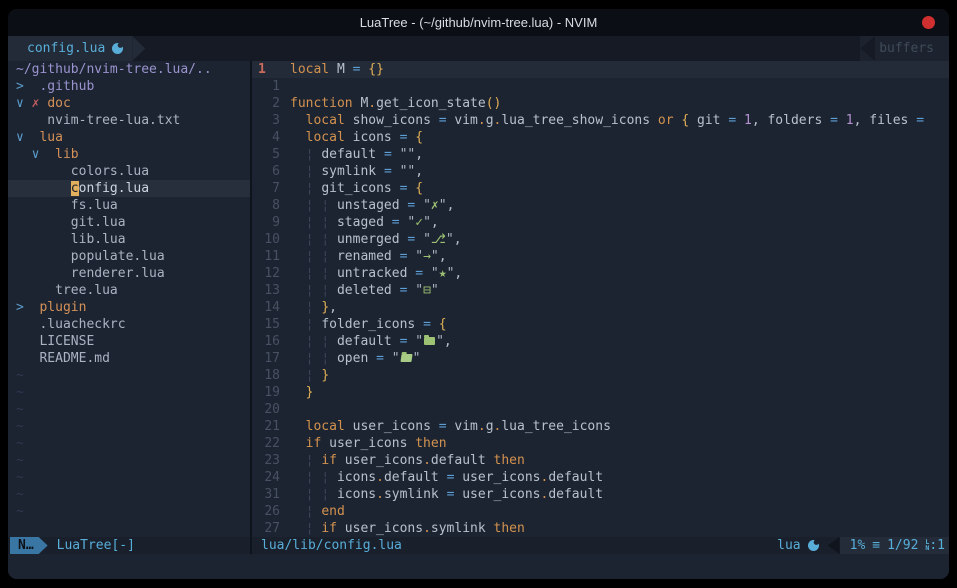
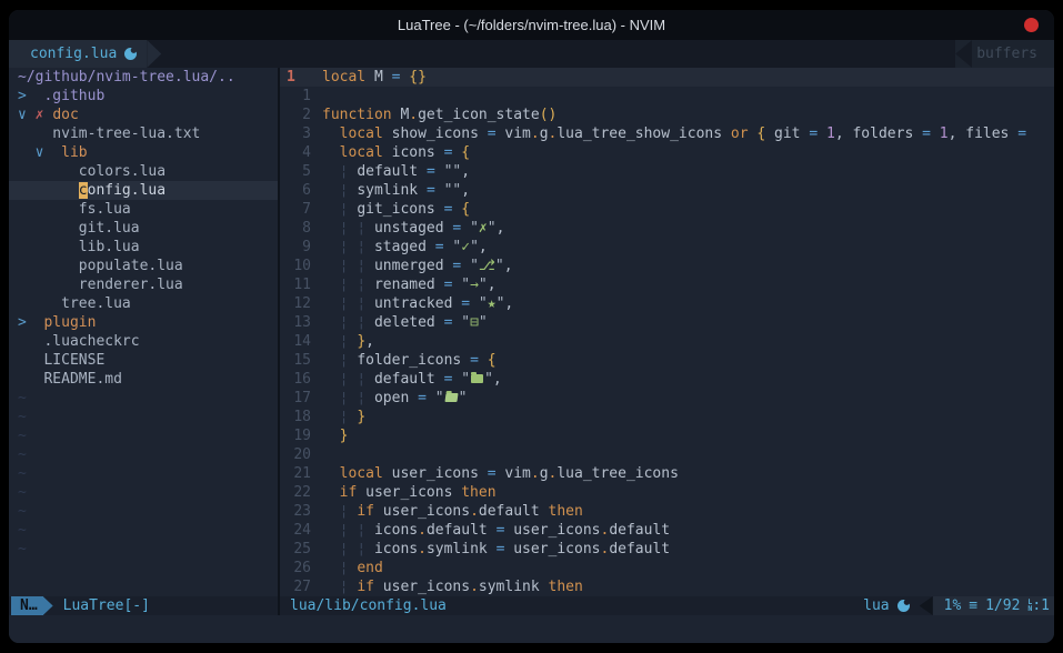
- LuaTree - (~/github/nvim-tree.lua) - NVIM
+ LuaTree - (~/folders/nvim-tree.lua) - NVIM
  config.lua
  buffers
  ~/github/nvim-tree.lua/..
  > .github
  ∨ ✗ doc
  nvim-tree-lua.txt
- ∨ lua
  ∨ lib
  colors.lua
  config.lua
  fs.lua
  git.lua
  lib.lua
  populate.lua
  renderer.lua
  tree.lua
  > plugin
  .luacheckrc
  LICENSE
  README.md
  ~
  ~
  ~
  ~
  ~
  ~
  ~
  ~
  ~
  1
  local M = {}
  1
  2
  function M.get_icon_state()
  3
  local show_icons = vim.g.lua_tree_show_icons or { git = 1, folders = 1, files =
  4
  local icons = {
  5
  ¦ default = "",
  6
  ¦ symlink = "",
  7
  ¦ git_icons = {
  8
  ¦ ¦ unstaged = "✗",
  9
  ¦ ¦ staged = "✓",
  10
  ¦ ¦ unmerged = "⎇",
  11
  ¦ ¦ renamed = "→",
  12
  ¦ ¦ untracked = "★",
  13
  ¦ ¦ deleted = "⊟"
  14
  ¦ },
  15
  ¦ folder_icons = {
  16
  ¦ ¦ default = " ",
  17
  ¦ ¦ open = " "
  18
  ¦ }
  19
  }
  20
  21
  local user_icons = vim.g.lua_tree_icons
  22
  if user_icons then
  23
  ¦ if user_icons.default then
  24
  ¦ ¦ icons.default = user_icons.default
- 31
+ 25
  ¦ ¦ icons.symlink = user_icons.default
  26
  ¦ end
  27
  ¦ if user_icons.symlink then
  N…
  LuaTree[-]
  lua/lib/config.lua
  lua
  1%
  ≡
  1/92
  L
  N
  :1
